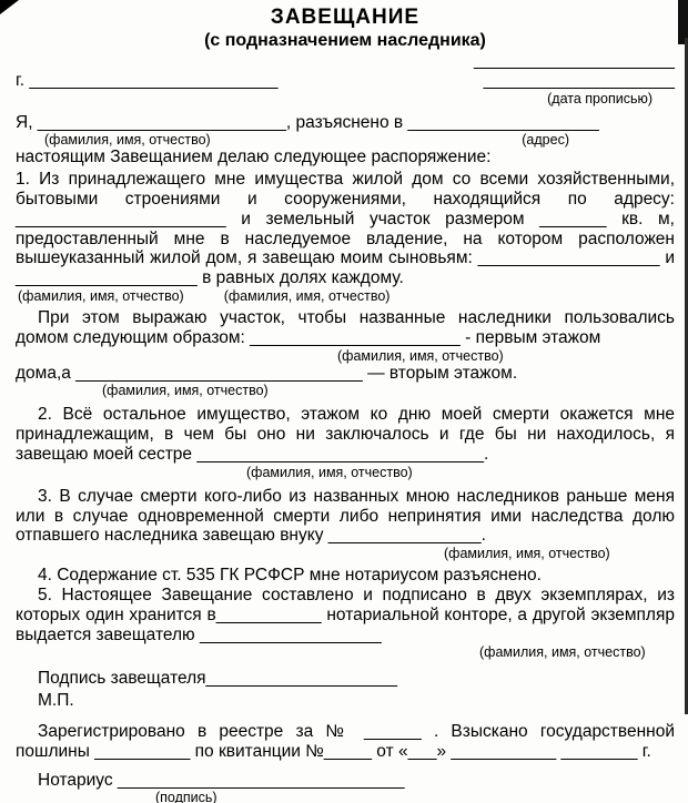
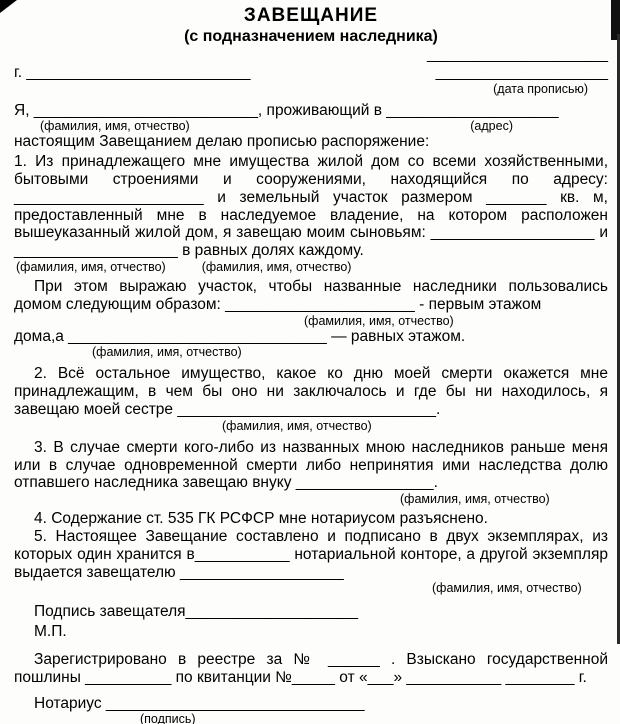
  ЗАВЕЩАНИЕ
  (с подназначением наследника)
  _____________________
  г. __________________________
  ____________________
  (дата прописью)
- Я, __________________________, разъяснено в ____________________
+ Я, __________________________, проживающий в ____________________
  (фамилия, имя, отчество)
  (адрес)
- настоящим Завещанием делаю следующее распоряжение:
+ настоящим Завещанием делаю прописью распоряжение:
  1. Из принадлежащего мне имущества жилой дом со всеми хозяйственными, бытовыми строениями и сооружениями, находящийся по адресу: ______________________ и земельный участок размером _______ кв. м, предоставленный мне в наследуемое владение, на котором расположен вышеуказанный жилой дом, я завещаю моим сыновьям: ___________________ и ___________________ в равных долях каждому.
  (фамилия, имя, отчество)
  (фамилия, имя, отчество)
  При этом выражаю участок, чтобы названные наследники пользовались домом следующим образом: ______________________ - первым этажом
  (фамилия, имя, отчество)
- дома,а ______________________________ — вторым этажом.
+ дома,а ______________________________ — равных этажом.
  (фамилия, имя, отчество)
- 2. Всё остальное имущество, этажом ко дню моей смерти окажется мне принадлежащим, в чем бы оно ни заключалось и где бы ни находилось, я завещаю моей сестре ______________________________.
+ 2. Всё остальное имущество, какое ко дню моей смерти окажется мне принадлежащим, в чем бы оно ни заключалось и где бы ни находилось, я завещаю моей сестре ______________________________.
  (фамилия, имя, отчество)
  3. В случае смерти кого-либо из названных мною наследников раньше меня или в случае одновременной смерти либо непринятия ими наследства долю отпавшего наследника завещаю внуку ________________.
  (фамилия, имя, отчество)
  4. Содержание ст. 535 ГК РСФСР мне нотариусом разъяснено.
  5. Настоящее Завещание составлено и подписано в двух экземплярах, из которых один хранится в___________ нотариальной конторе, а другой экземпляр выдается завещателю ___________________
  (фамилия, имя, отчество)
  Подпись завещателя____________________
  М.П.
  Зарегистрировано в реестре за № ______ . Взыскано государственной пошлины __________ по квитанции №_____ от «___» ___________ ________ г.
  Нотариус ______________________________
  (подпись)
